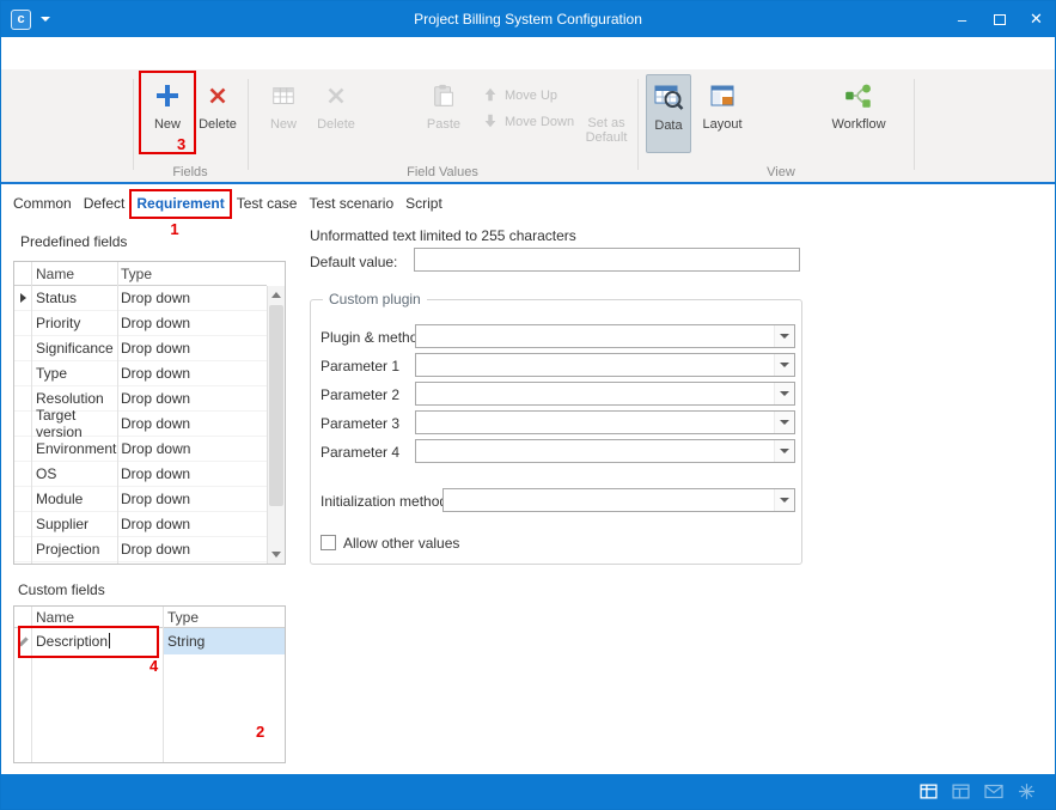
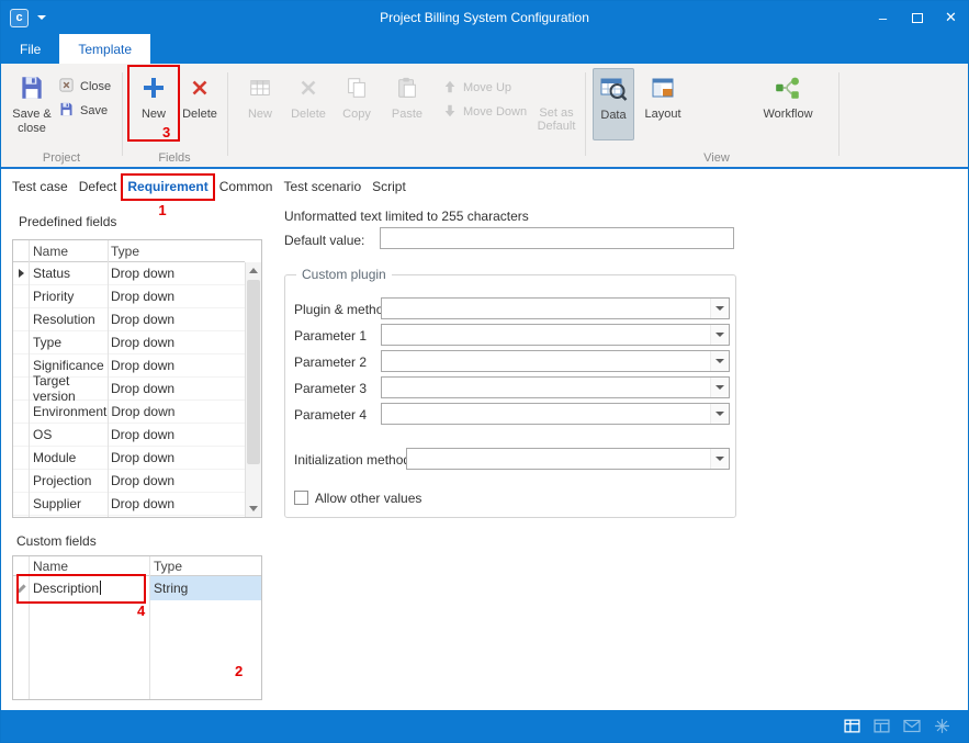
  c
  Project Billing System Configuration
  –
  ✕
+ File
+ Template
+ Save &
+ close
+ Close
+ Save
+ Project
  New
  3
  Delete
  Fields
  New
  Delete
+ Copy
  Paste
  Move Up
  Move Down
  Set as
  Default
- Field Values
  Data
  Layout
  Workflow
  View
- Common
+ Test case
  Defect
  Requirement
  1
- Test case
+ Common
  Test scenario
  Script
  Predefined fields
  Name
  Type
  Status
  Drop down
  Priority
  Drop down
- Significance
+ Resolution
  Drop down
  Type
  Drop down
- Resolution
+ Significance
  Drop down
  Target version
  Drop down
  Environment
  Drop down
  OS
  Drop down
  Module
  Drop down
- Supplier
+ Projection
  Drop down
- Projection
+ Supplier
  Drop down
  Custom fields
  Name
  Type
  Description
  String
  4
  2
  Unformatted text limited to 255 characters
  Default value:
  Custom plugin
  Plugin & meth
  Parameter 1
  Parameter 2
  Parameter 3
  Parameter 4
  Initialization metho
  Allow other values
